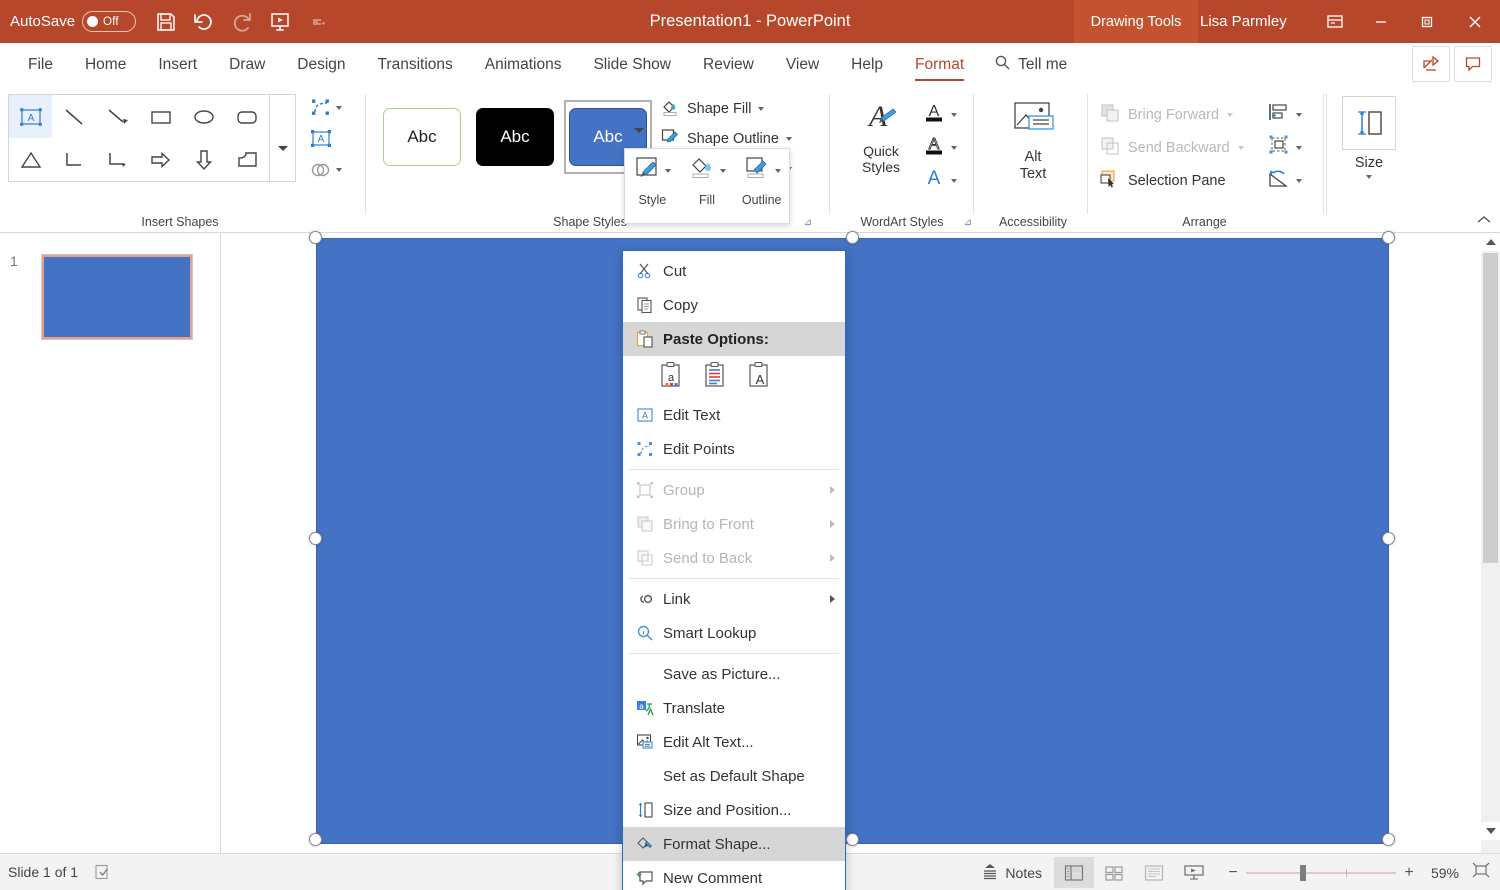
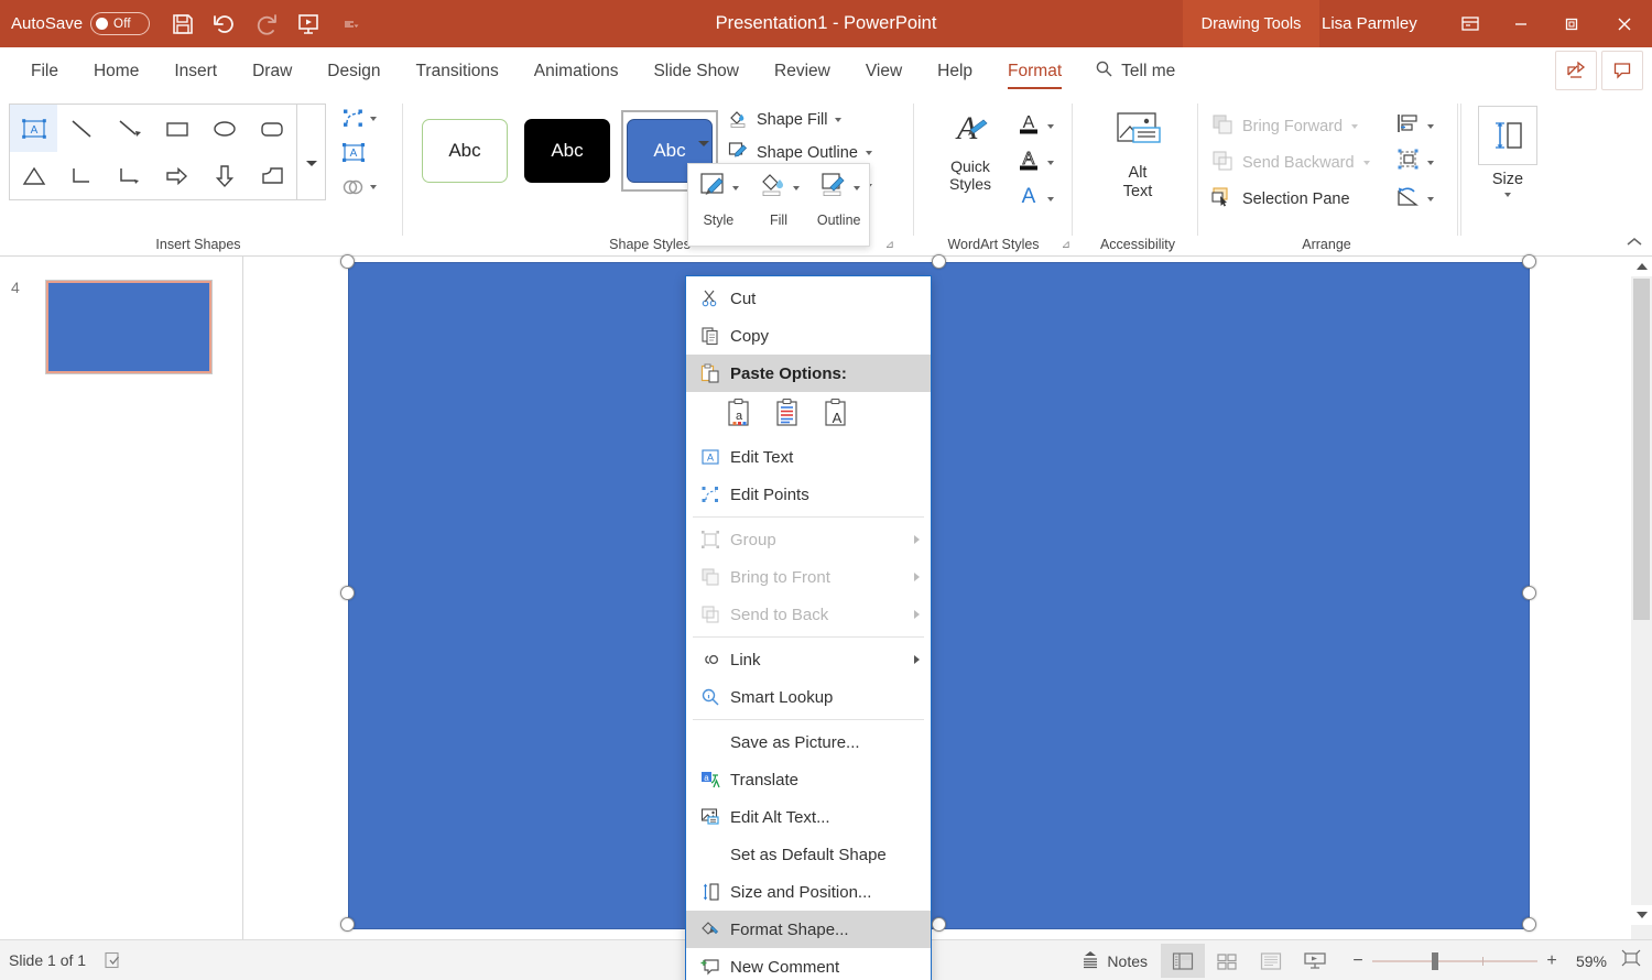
  AutoSave
  Off
  Presentation1 - PowerPoint
  Drawing Tools
  Lisa Parmley
  File
  Home
  Insert
  Draw
  Design
  Transitions
  Animations
  Slide Show
  Review
  View
  Help
  Format
  Tell me
  A
  A
  Insert Shapes
  Abc
  Abc
  Abc
  Shape Fill
  Shape Outline
  Shape Style
  ⊿
  A
  Quick
  Styles
  A
  A
  A
  WordArt Styles
  ⊿
  Alt
  Text
  Accessibility
  Bring Forward
  Send Backward
  Selection Pane
  Arrange
  Size
  Style
  Fill
  Outline
- 1
+ 4
  Cut
  Copy
  Paste Options:
  a
  A
  A
  Edit Text
  Edit Points
  Group
  Bring to Front
  Send to Back
  Link
  Smart Lookup
  Save as Picture...
  a
  Translate
  Edit Alt Text...
  Set as Default Shape
  Size and Position...
  Format Shape...
  New Comment
  Slide 1 of 1
  Notes
  −
  +
  59%
